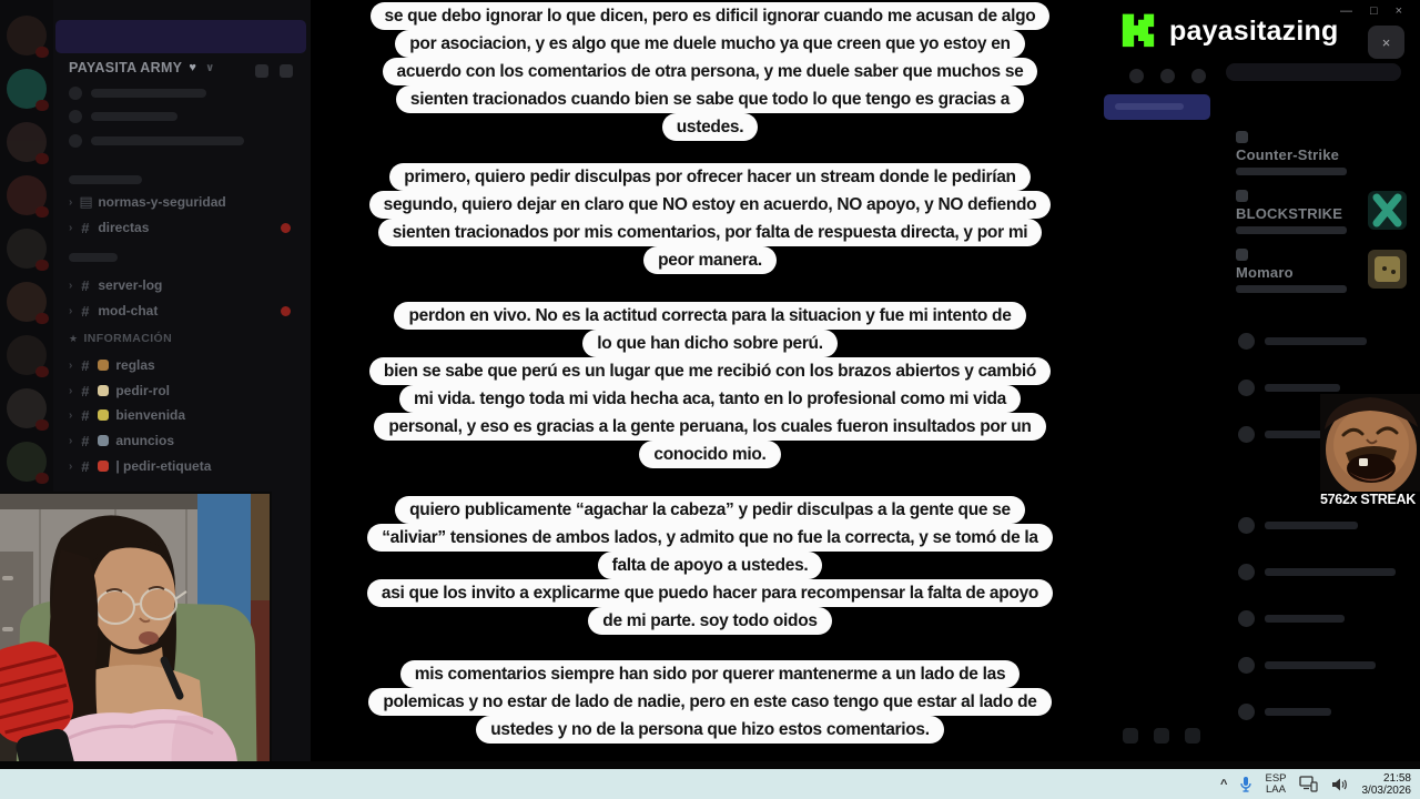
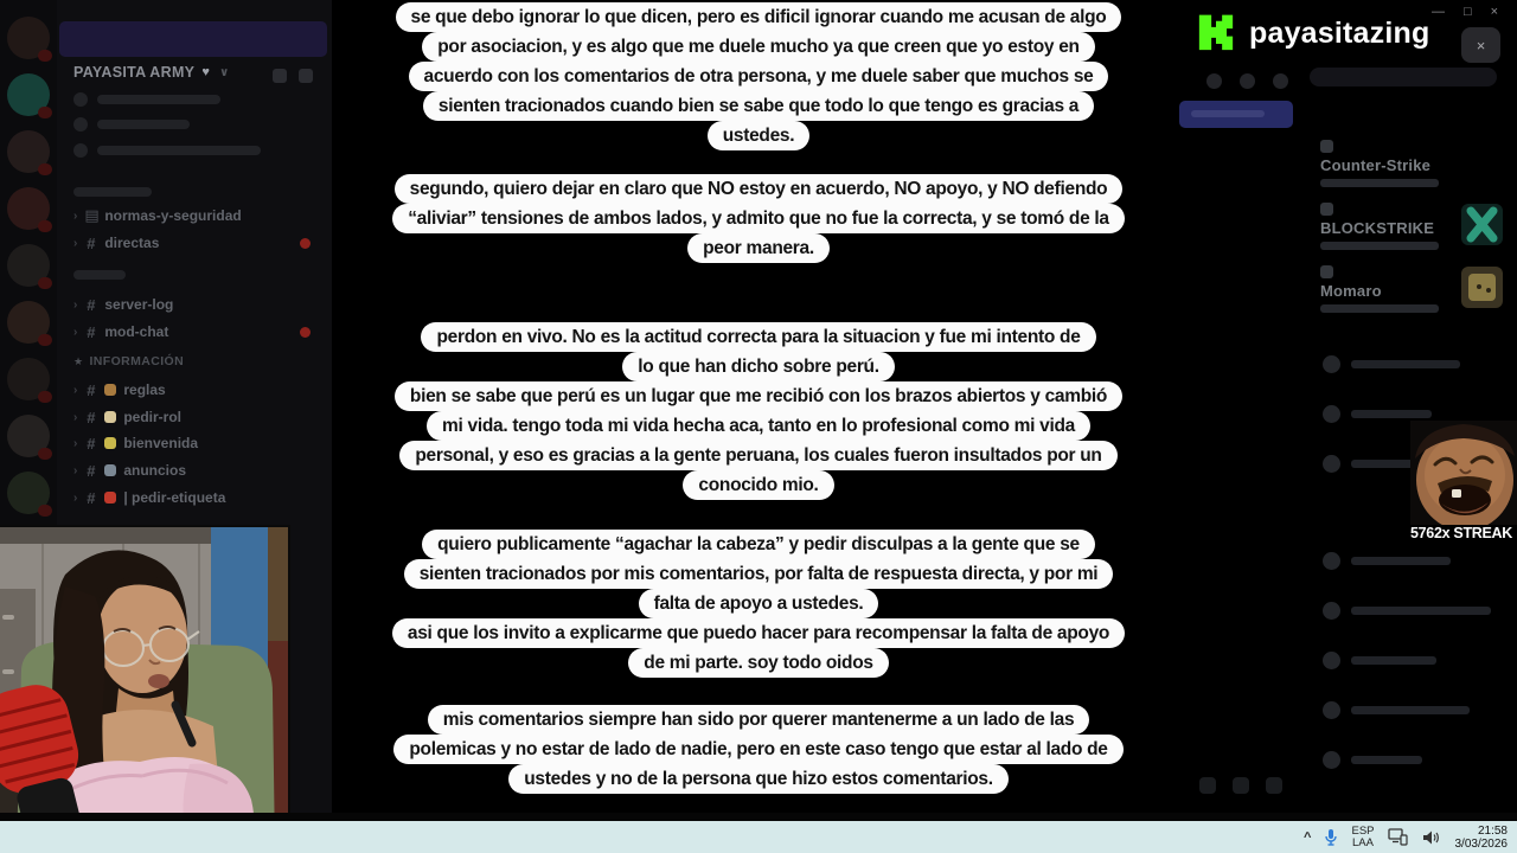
  PAYASITA ARMY
  ♥
  ∨
  ›
  ▤
  normas-y-seguridad
  ›
  #
  directas
  ›
  #
  server-log
  ›
  #
  mod-chat
  ★
  INFORMACIÓN
  ›
  #
  reglas
  ›
  #
  pedir-rol
  ›
  #
  bienvenida
  ›
  #
  anuncios
  ›
  #
  | pedir-etiqueta
  se que debo ignorar lo que dicen, pero es dificil ignorar cuando me acusan de algo
  por asociacion, y es algo que me duele mucho ya que creen que yo estoy en
  acuerdo con los comentarios de otra persona, y me duele saber que muchos se
  sienten tracionados cuando bien se sabe que todo lo que tengo es gracias a
  ustedes.
- primero, quiero pedir disculpas por ofrecer hacer un stream donde le pedirían
  segundo, quiero dejar en claro que NO estoy en acuerdo, NO apoyo, y NO defiendo
- sienten tracionados por mis comentarios, por falta de respuesta directa, y por mi
+ “aliviar” tensiones de ambos lados, y admito que no fue la correcta, y se tomó de la
  peor manera.
  perdon en vivo. No es la actitud correcta para la situacion y fue mi intento de
  lo que han dicho sobre perú.
  bien se sabe que perú es un lugar que me recibió con los brazos abiertos y cambió
  mi vida. tengo toda mi vida hecha aca, tanto en lo profesional como mi vida
  personal, y eso es gracias a la gente peruana, los cuales fueron insultados por un
  conocido mio.
  quiero publicamente “agachar la cabeza” y pedir disculpas a la gente que se
- “aliviar” tensiones de ambos lados, y admito que no fue la correcta, y se tomó de la
+ sienten tracionados por mis comentarios, por falta de respuesta directa, y por mi
  falta de apoyo a ustedes.
  asi que los invito a explicarme que puedo hacer para recompensar la falta de apoyo
  de mi parte. soy todo oidos
  mis comentarios siempre han sido por querer mantenerme a un lado de las
  polemicas y no estar de lado de nadie, pero en este caso tengo que estar al lado de
  ustedes y no de la persona que hizo estos comentarios.
  —
  □
  ×
  payasitazing
  ×
  Counter-Strike
  BLOCKSTRIKE
  Momaro
  5762x STREAK
  ^
  ESP
  LAA
  21:58
  3/03/2026
